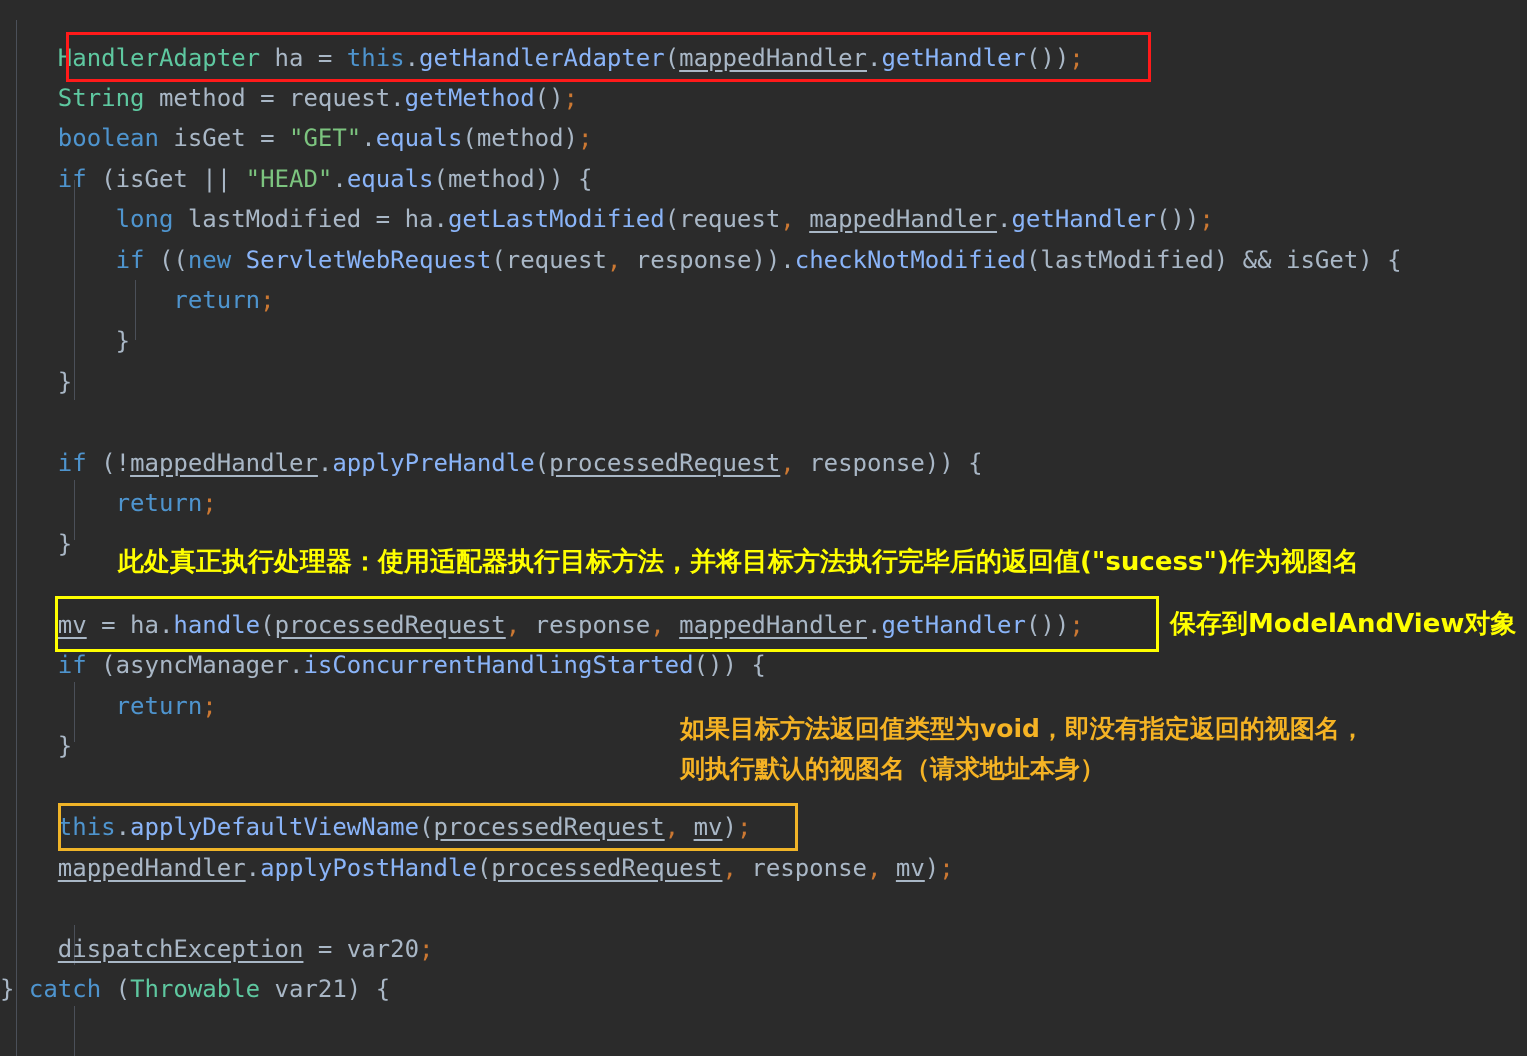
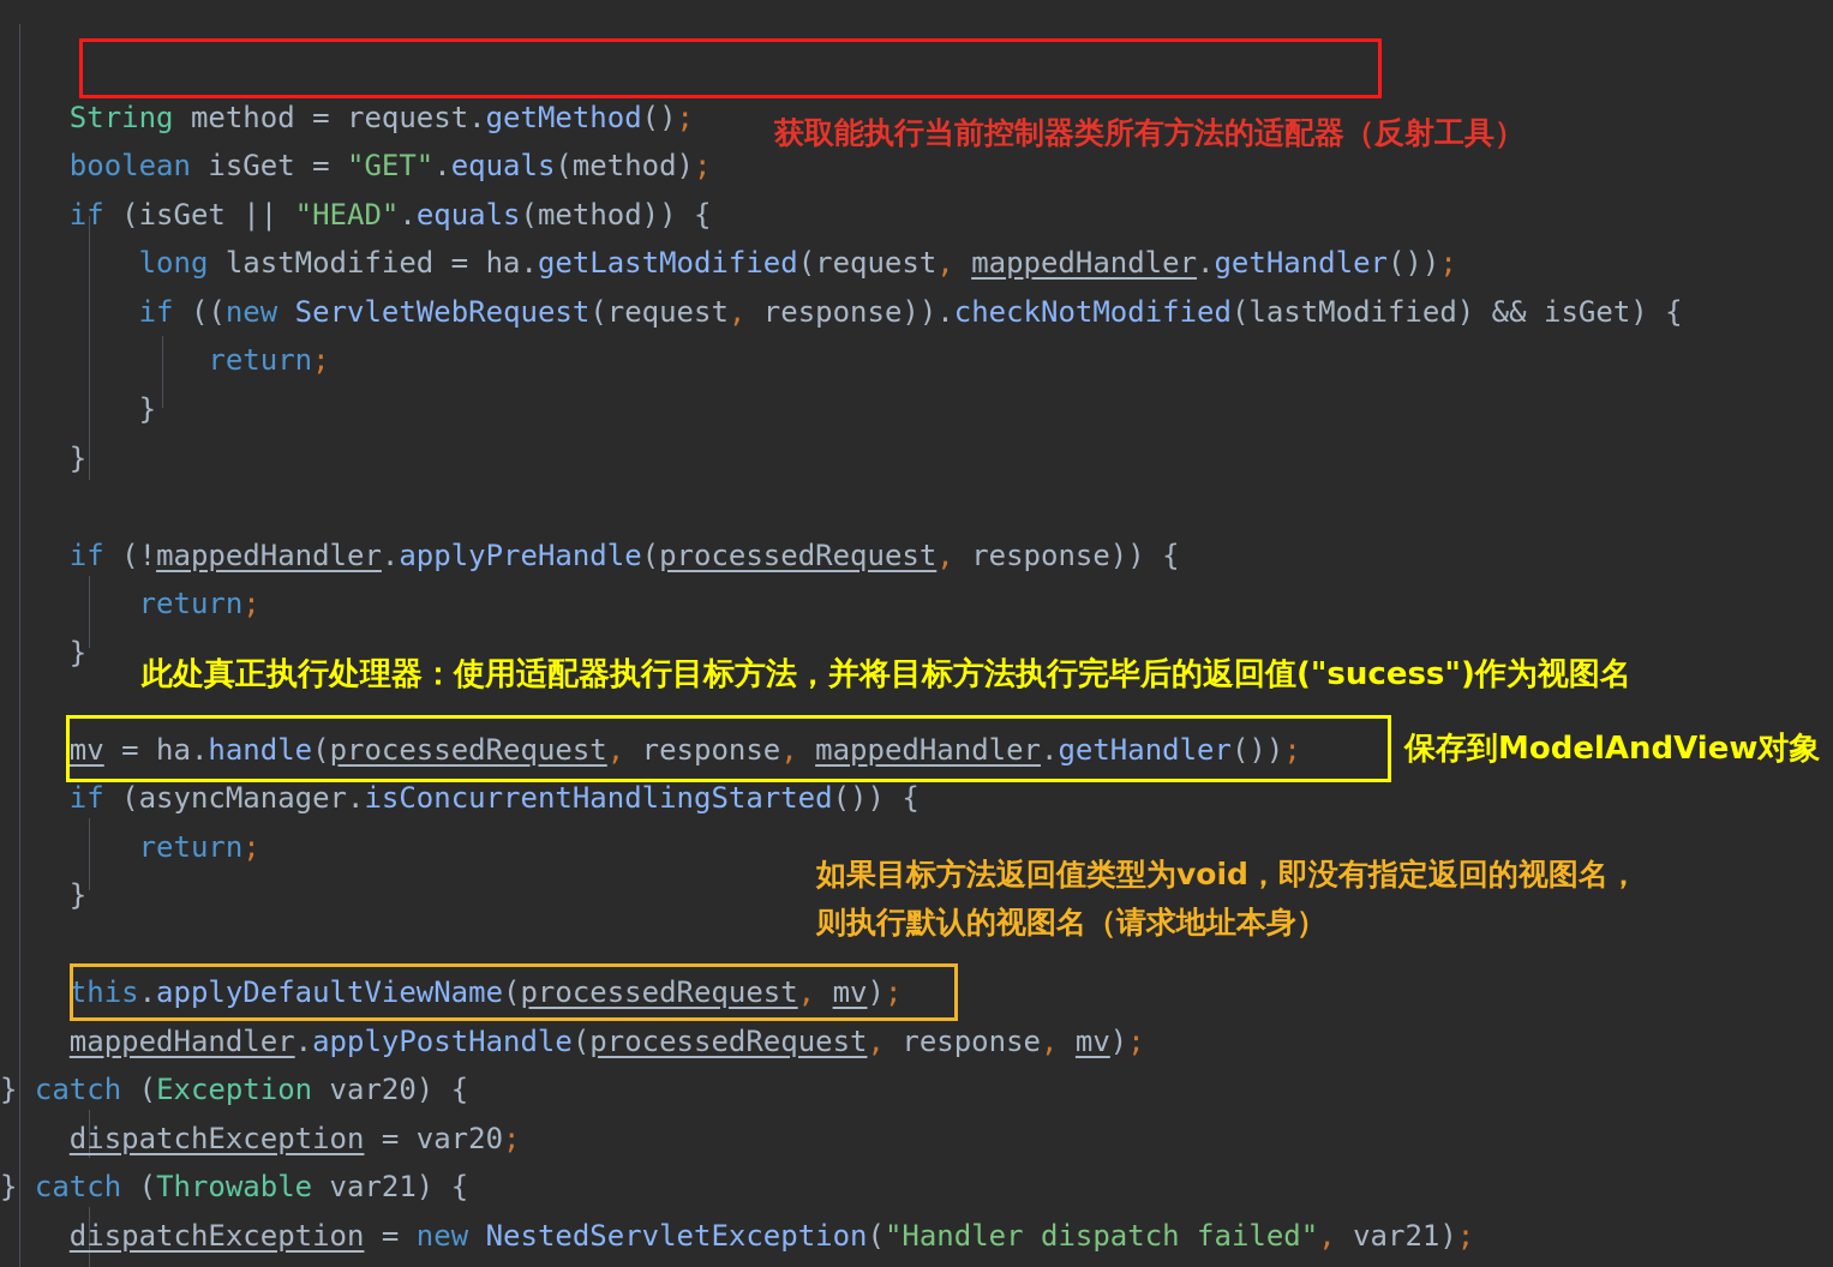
- HandlerAdapter ha = this.getHandlerAdapter(mappedHandler.getHandler());
  String method = request.getMethod();
  boolean isGet = "GET".equals(method);
  if (isGet || "HEAD".equals(method)) {
  long lastModified = ha.getLastModified(request, mappedHandler.getHandler());
  if ((new ServletWebRequest(request, response)).checkNotModified(lastModified) && isGet) {
  return;
  }
  }
  if (!mappedHandler.applyPreHandle(processedRequest, response)) {
  return;
  }
  mv = ha.handle(processedRequest, response, mappedHandler.getHandler());
  if (asyncManager.isConcurrentHandlingStarted()) {
  return;
  }
  this.applyDefaultViewName(processedRequest, mv);
  mappedHandler.applyPostHandle(processedRequest, response, mv);
+ } catch (Exception var20) {
  dispatchException = var20;
  } catch (Throwable var21) {
+ dispatchException = new NestedServletException("Handler dispatch failed", var21);
+ 获取能执行当前控制器类所有方法的适配器（反射工具）
  此处真正执行处理器：使用适配器执行目标方法，并将目标方法执行完毕后的返回值("sucess")作为视图名
  保存到ModelAndView对象
  如果目标方法返回值类型为void，即没有指定返回的视图名，
  则执行默认的视图名（请求地址本身）
